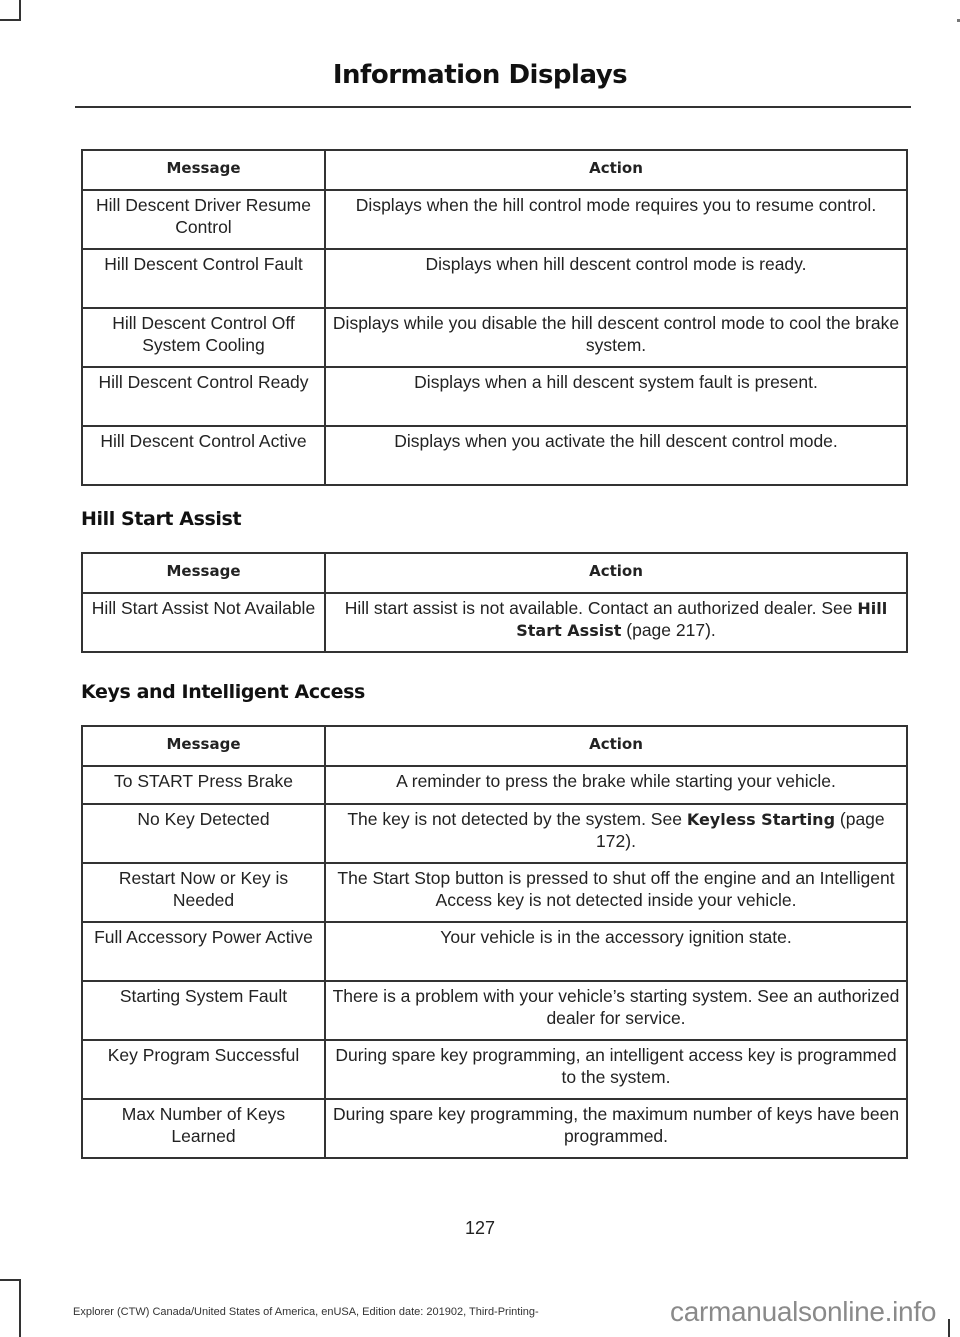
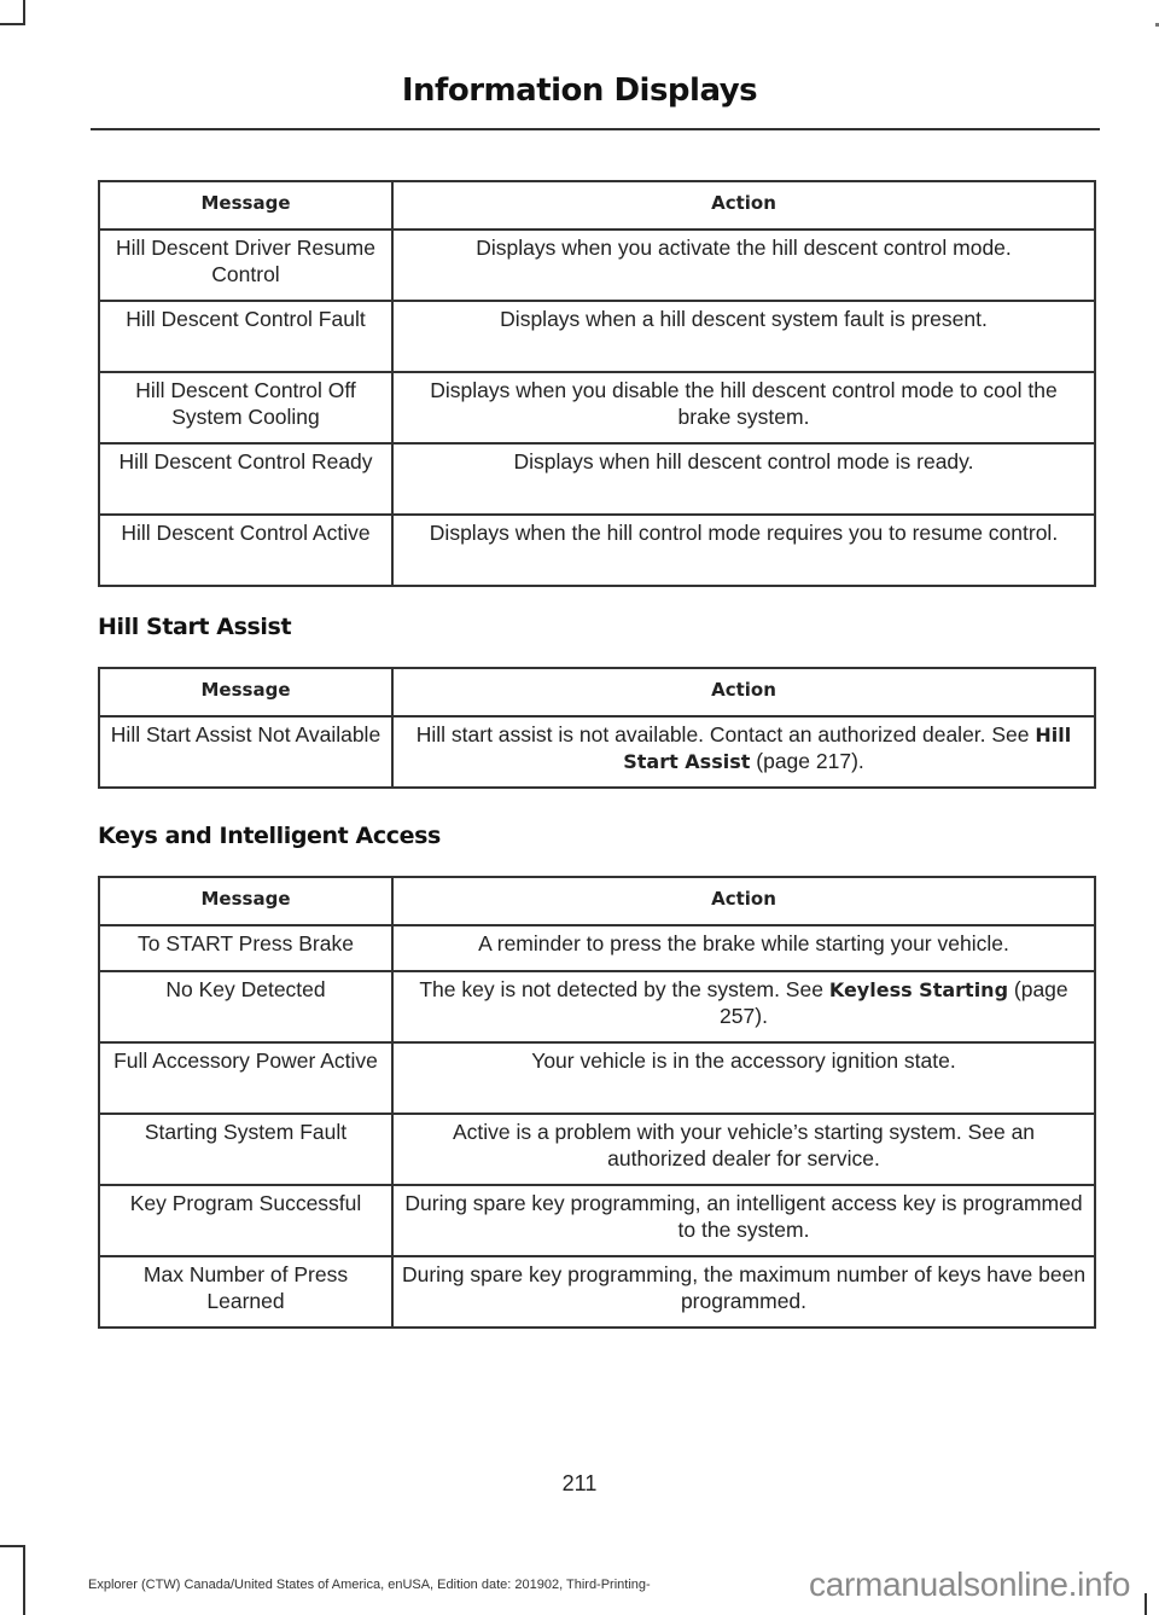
  Information Displays
  Message	Action
- Hill Descent Driver Resume Control	Displays when the hill control mode requires you to resume control.
+ Hill Descent Driver Resume Control	Displays when you activate the hill descent control mode.
- Hill Descent Control Fault	Displays when hill descent control mode is ready.
+ Hill Descent Control Fault	Displays when a hill descent system fault is present.
- Hill Descent Control Off System Cooling	Displays while you disable the hill descent control mode to cool the brake system.
+ Hill Descent Control Off System Cooling	Displays when you disable the hill descent control mode to cool the brake system.
- Hill Descent Control Ready	Displays when a hill descent system fault is present.
+ Hill Descent Control Ready	Displays when hill descent control mode is ready.
- Hill Descent Control Active	Displays when you activate the hill descent control mode.
+ Hill Descent Control Active	Displays when the hill control mode requires you to resume control.
  Hill Start Assist
  Message	Action
  Hill Start Assist Not Available	Hill start assist is not available. Contact an authorized dealer. See Hill Start Assist (page 217).
  Keys and Intelligent Access
  Message	Action
  To START Press Brake	A reminder to press the brake while starting your vehicle.
- No Key Detected	The key is not detected by the system. See Keyless Starting (page 172).
+ No Key Detected	The key is not detected by the system. See Keyless Starting (page 257).
- Restart Now or Key is Needed	The Start Stop button is pressed to shut off the engine and an Intelligent Access key is not detected inside your vehicle.
  Full Accessory Power Active	Your vehicle is in the accessory ignition state.
- Starting System Fault	There is a problem with your vehicle’s starting system. See an authorized dealer for service.
+ Starting System Fault	Active is a problem with your vehicle’s starting system. See an authorized dealer for service.
  Key Program Successful	During spare key programming, an intelligent access key is programmed to the system.
- Max Number of Keys Learned	During spare key programming, the maximum number of keys have been programmed.
+ Max Number of Press Learned	During spare key programming, the maximum number of keys have been programmed.
- 127
+ 211
  Explorer (CTW) Canada/United States of America, enUSA, Edition date: 201902, Third-Printing-
  carmanualsonline.info
